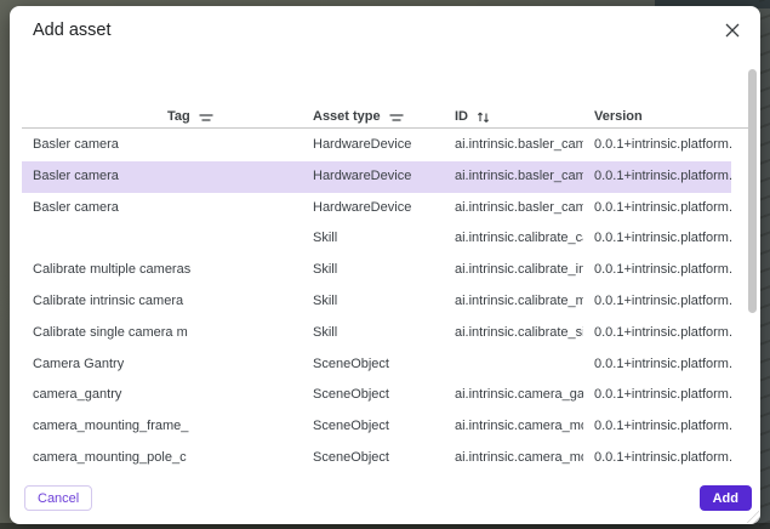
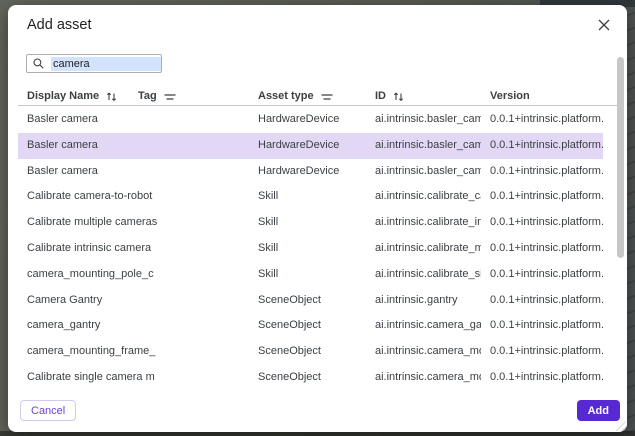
  Add asset
+ camera
+ Display Name
  Tag
  Asset type
  ID
  Version
  Basler camera
  HardwareDevice
  ai.intrinsic.basler_cam
  0.0.1+intrinsic.platform.
  Basler camera
  HardwareDevice
  ai.intrinsic.basler_cam
  0.0.1+intrinsic.platform.
  Basler camera
  HardwareDevice
  ai.intrinsic.basler_cam
  0.0.1+intrinsic.platform.
+ Calibrate camera-to-robot
  Skill
  ai.intrinsic.calibrate_c
  0.0.1+intrinsic.platform.
  Calibrate multiple cameras
  Skill
  ai.intrinsic.calibrate_in
  0.0.1+intrinsic.platform.
  Calibrate intrinsic camera
  Skill
  ai.intrinsic.calibrate_m
  0.0.1+intrinsic.platform.
- Calibrate single camera m
+ camera_mounting_pole_c
  Skill
  ai.intrinsic.calibrate_s
  0.0.1+intrinsic.platform.
  Camera Gantry
  SceneObject
+ ai.intrinsic.gantry
  0.0.1+intrinsic.platform.
  camera_gantry
  SceneObject
  ai.intrinsic.camera_ga
  0.0.1+intrinsic.platform.
  camera_mounting_frame_
  SceneObject
  ai.intrinsic.camera_m
  0.0.1+intrinsic.platform.
- camera_mounting_pole_c
+ Calibrate single camera m
  SceneObject
  ai.intrinsic.camera_m
  0.0.1+intrinsic.platform.
  Cancel
  Add
